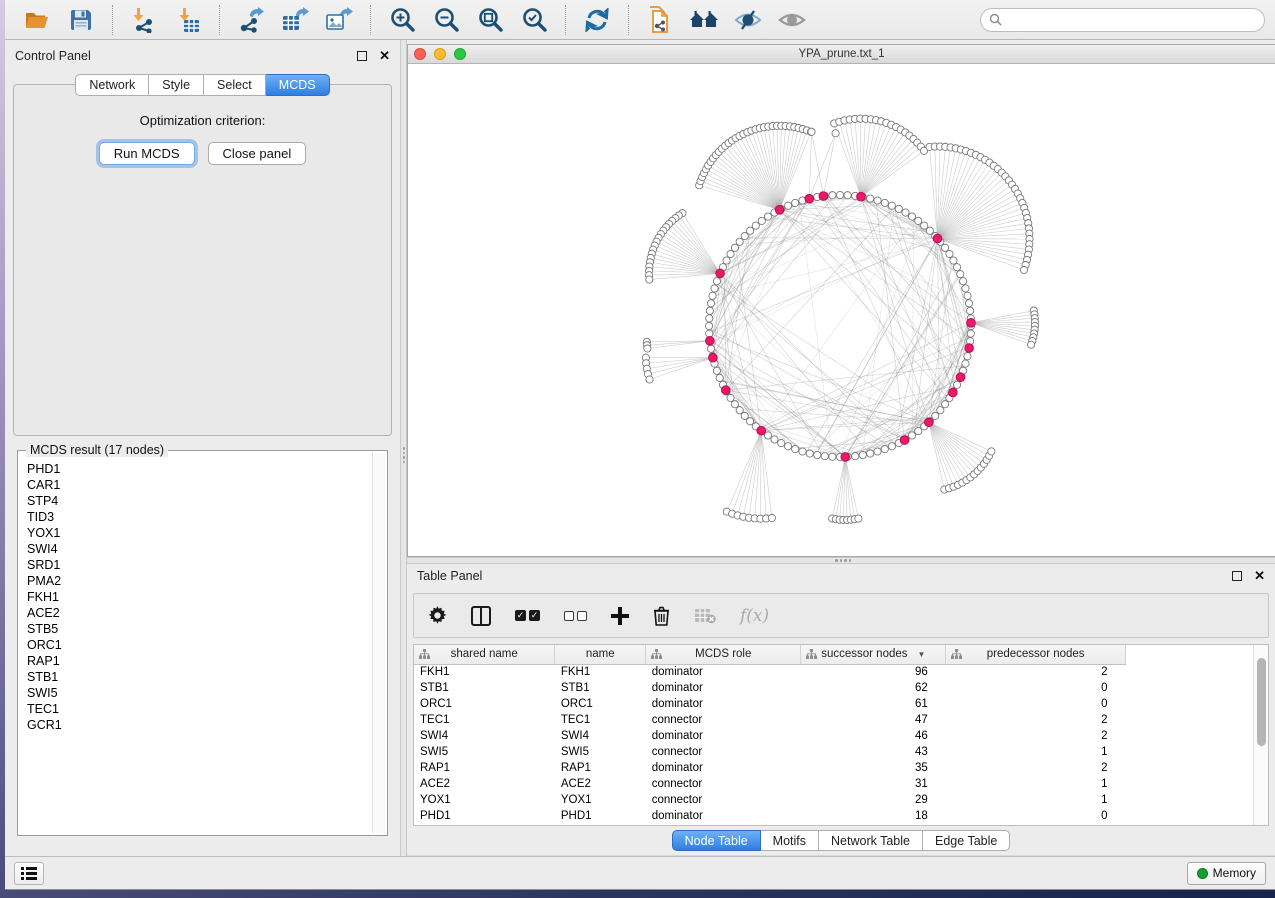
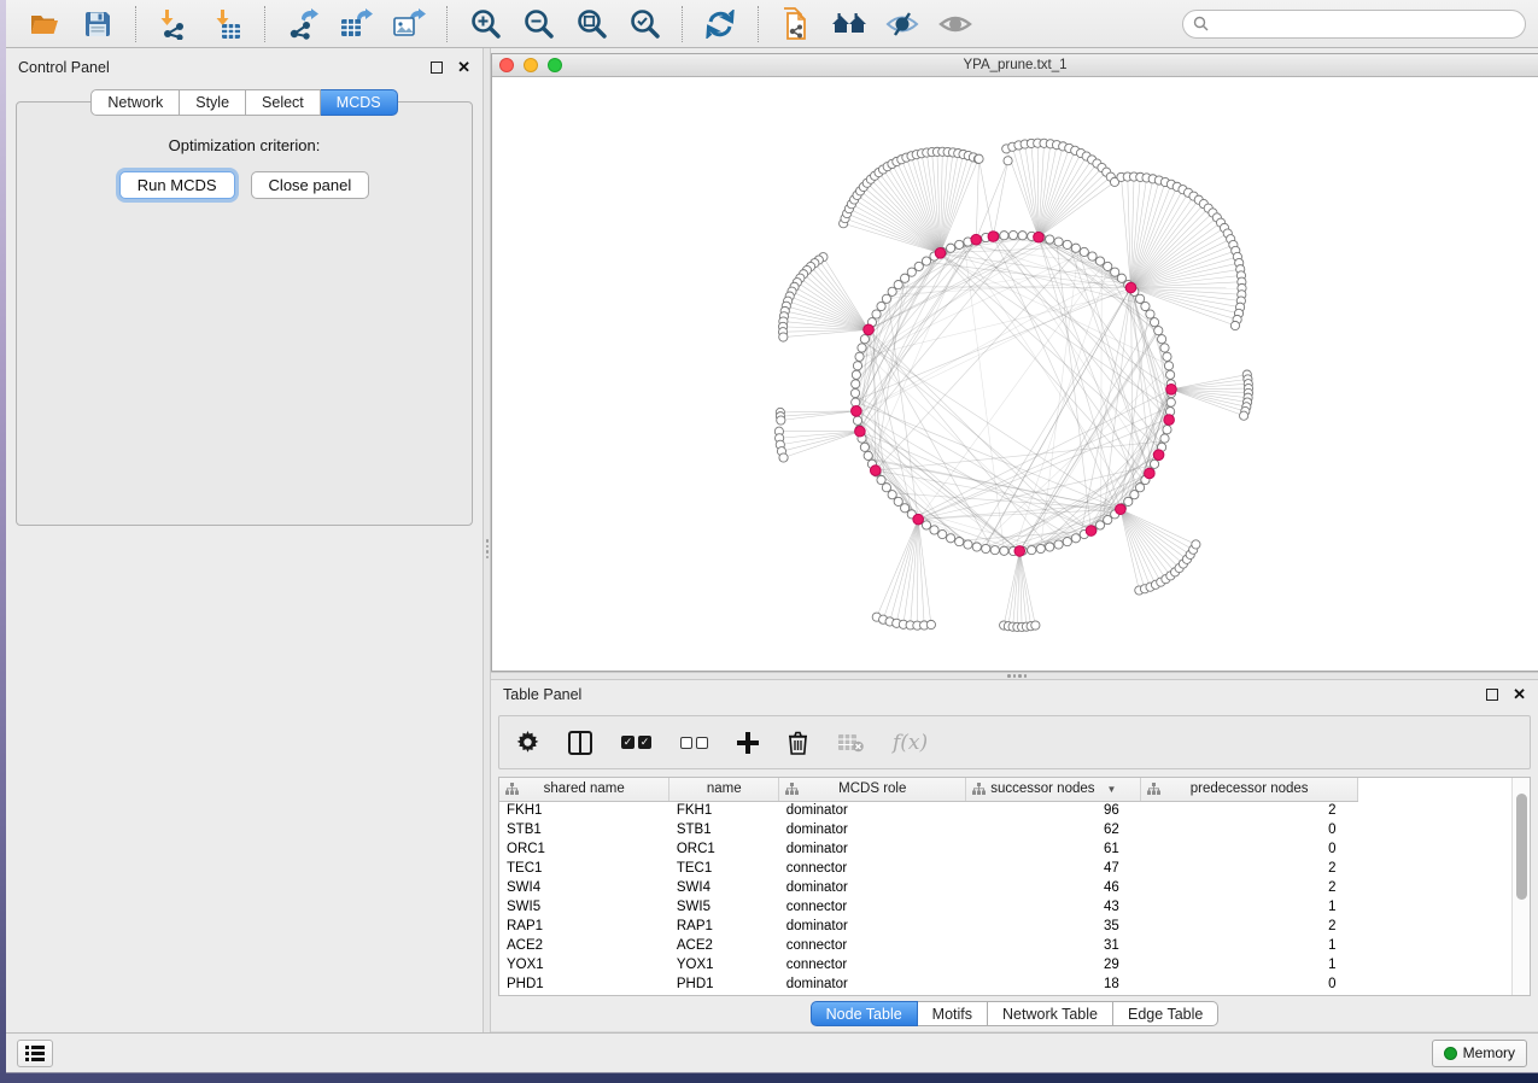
  Control Panel
  ✕
  Network
  Style
  Select
  MCDS
  Optimization criterion:
  Run MCDS
  Close panel
- MCDS result (17 nodes)
- PHD1
- CAR1
- STP4
- TID3
- YOX1
- SWI4
- SRD1
- PMA2
- FKH1
- ACE2
- STB5
- ORC1
- RAP1
- STB1
- SWI5
- TEC1
- GCR1
  YPA_prune.txt_1
  Table Panel
  ✕
  ✓
  ✓
  f(x)
  shared name	name	MCDS role	successor nodes ▼	predecessor nodes
  FKH1	FKH1	dominator	96	2
  STB1	STB1	dominator	62	0
  ORC1	ORC1	dominator	61	0
  TEC1	TEC1	connector	47	2
  SWI4	SWI4	dominator	46	2
  SWI5	SWI5	connector	43	1
  RAP1	RAP1	dominator	35	2
  ACE2	ACE2	connector	31	1
  YOX1	YOX1	connector	29	1
  PHD1	PHD1	dominator	18	0
  Node Table
  Motifs
  Network Table
  Edge Table
  Memory
